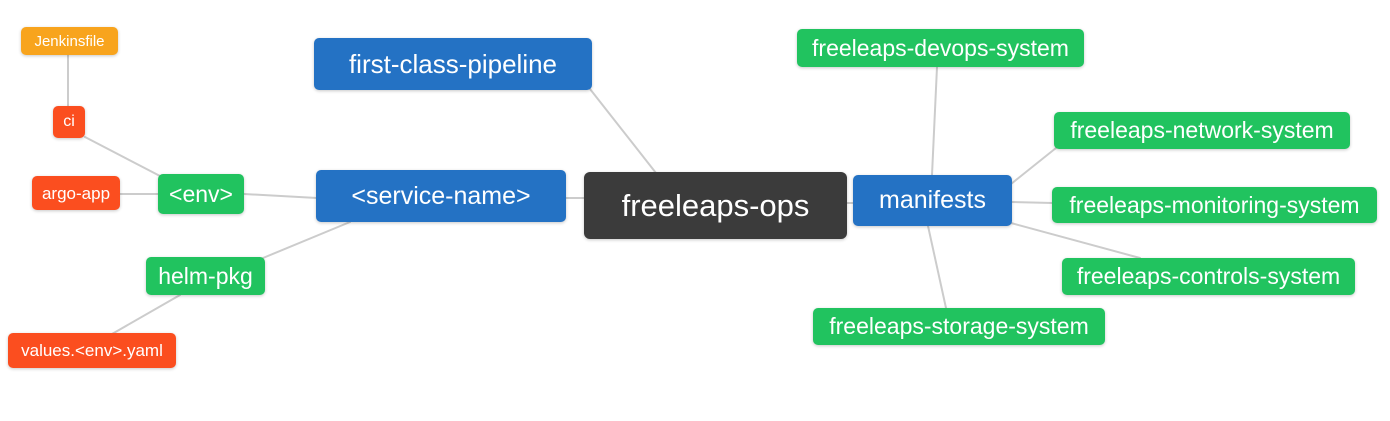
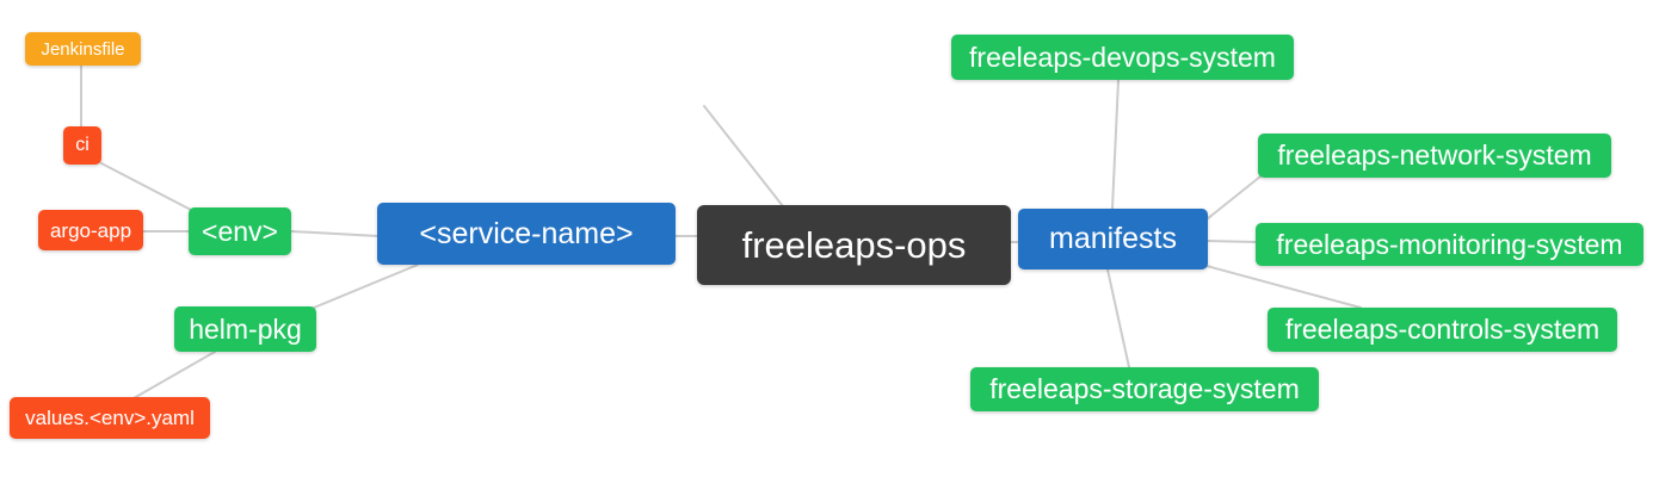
  Jenkinsfile
  ci
  argo-app
  <env>
  helm-pkg
  values.<env>.yaml
- first-class-pipeline
  <service-name>
  freeleaps-ops
  manifests
  freeleaps-devops-system
  freeleaps-network-system
  freeleaps-monitoring-system
  freeleaps-controls-system
  freeleaps-storage-system
